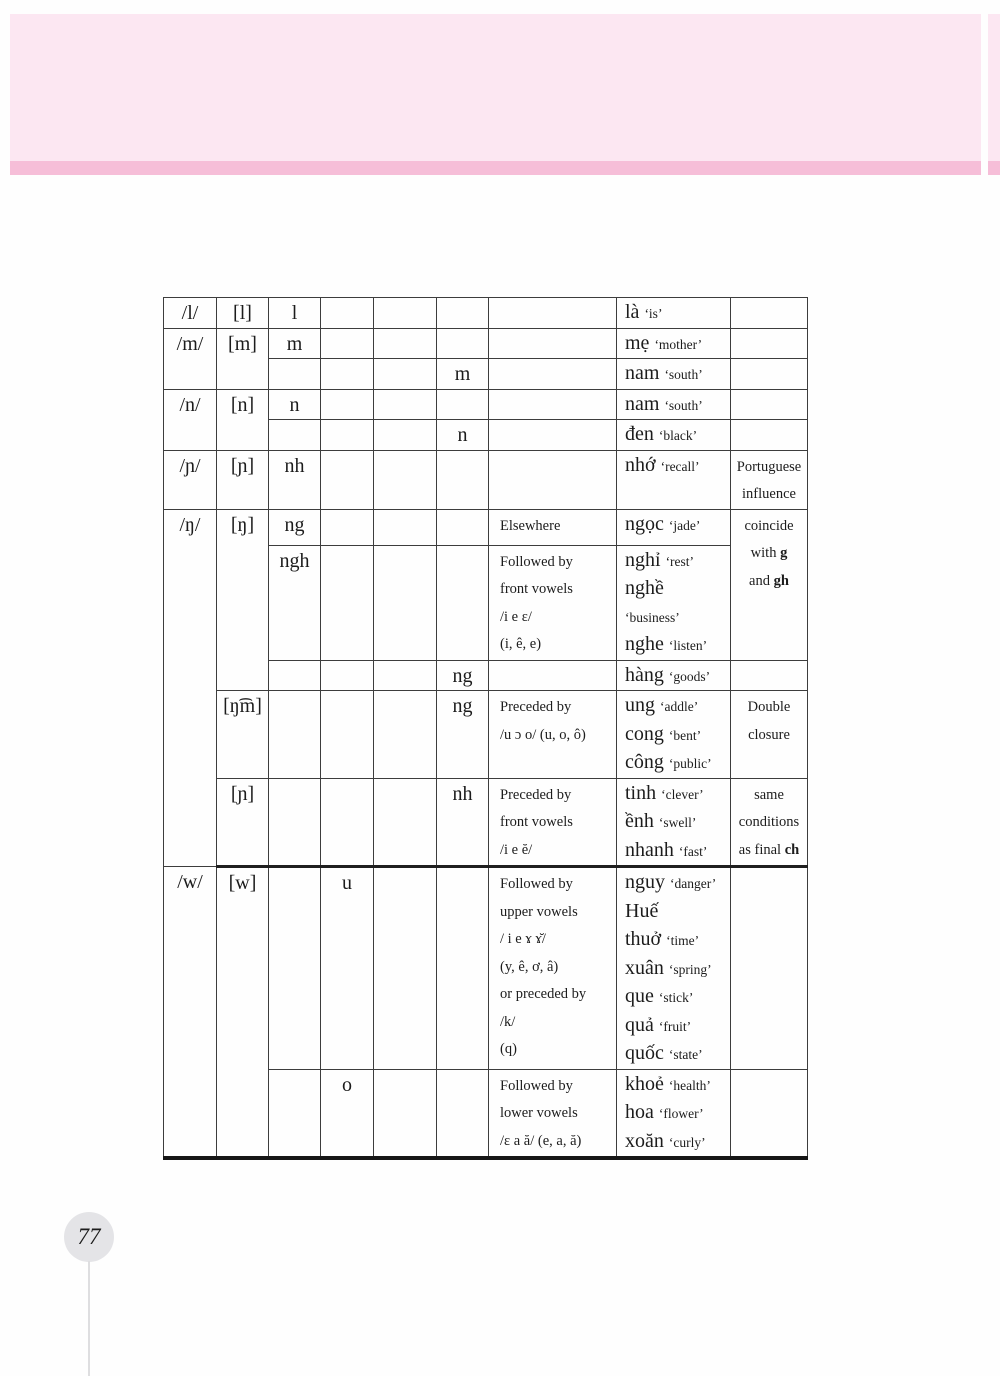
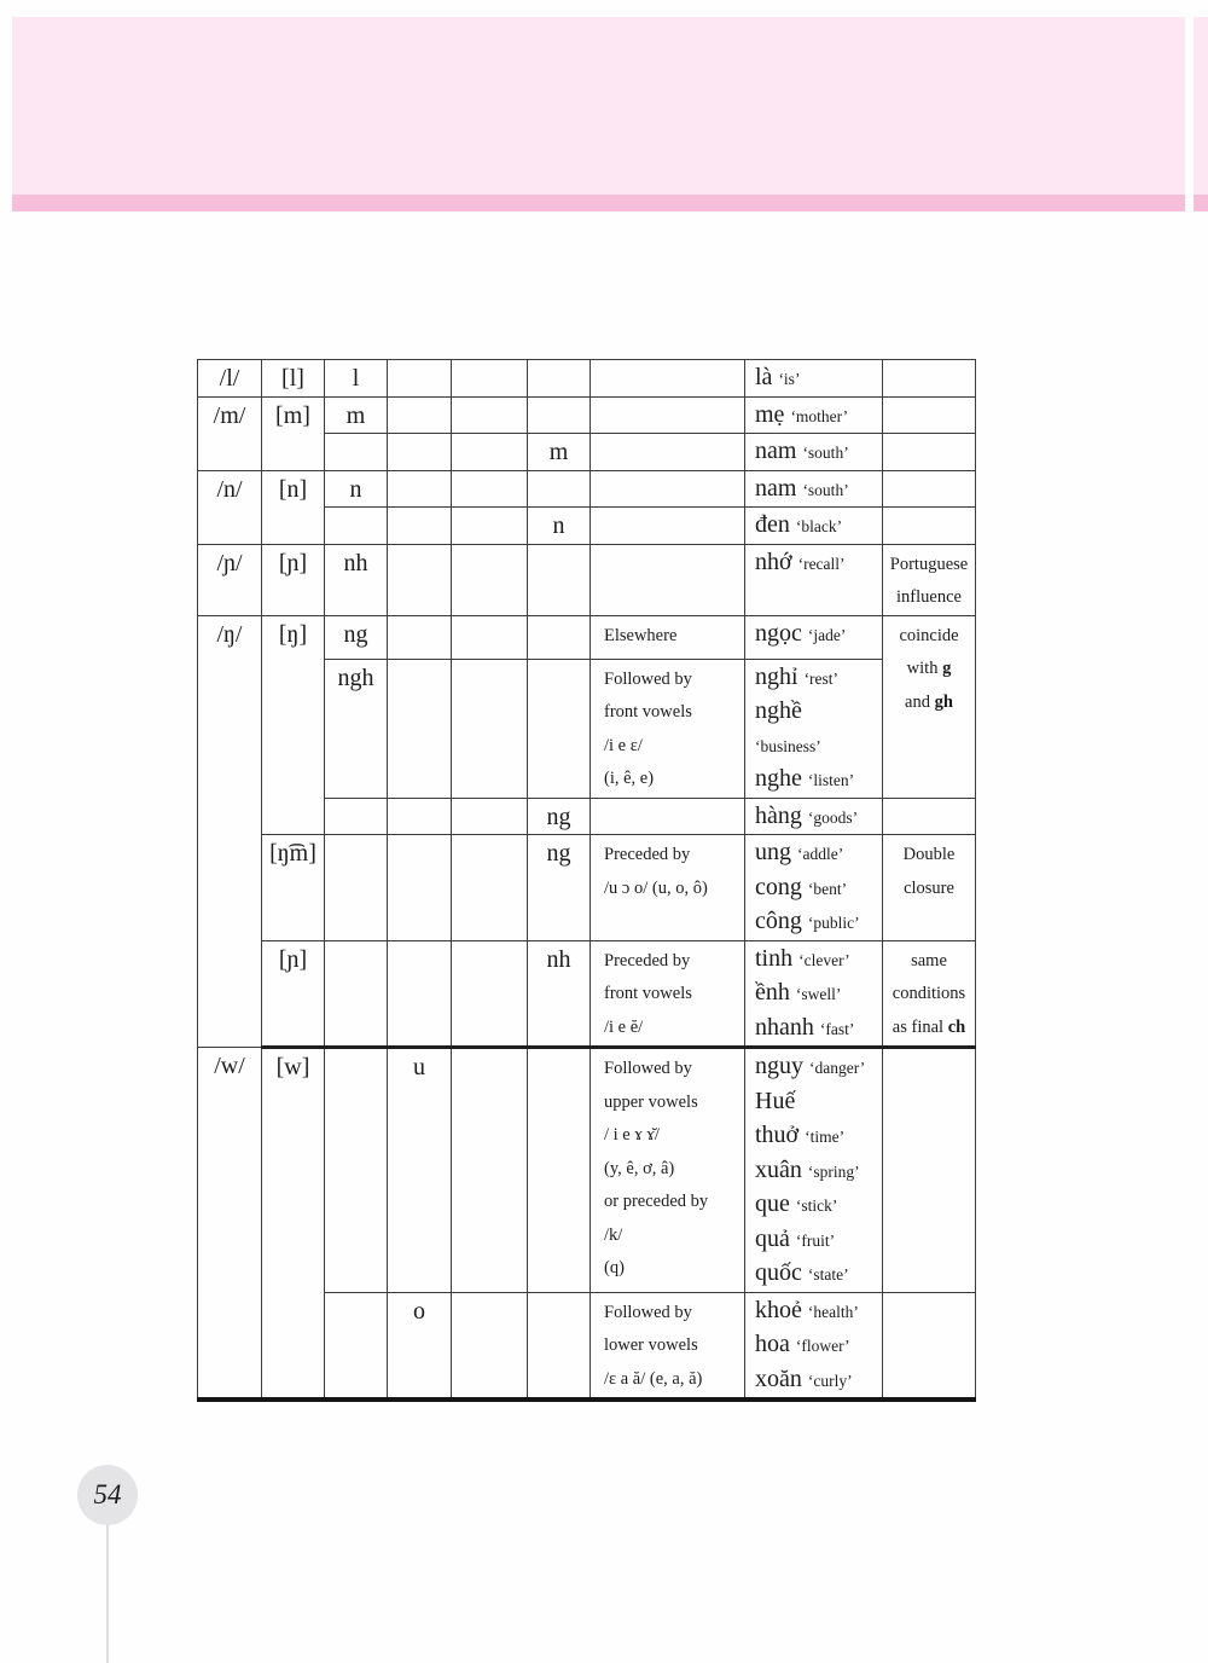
  /l/	[l]	l					là ‘is’
  /m/	[m]	m					mẹ ‘mother’
  			m		nam ‘south’
  /n/	[n]	n					nam ‘south’
  			n		đen ‘black’
  /ɲ/	[ɲ]	nh					nhớ ‘recall’	Portuguese influence
  /ŋ/	[ŋ]	ng				Elsewhere	ngọc ‘jade’	coincide with g and gh
  ngh				Followed by front vowels /i e ɛ/ (i, ê, e)	nghỉ ‘rest’ nghề ‘business’ nghe ‘listen’
  			ng		hàng ‘goods’
  [ŋ͡m]				ng	Preceded by /u ɔ o/ (u, o, ô)	ung ‘addle’ cong ‘bent’ công ‘public’	Double closure
  [ɲ]				nh	Preceded by front vowels /i e ĕ/	tinh ‘clever’ ềnh ‘swell’ nhanh ‘fast’	same conditions as final ch
  /w/	[w]		u			Followed by upper vowels / i e ɤ ɤ̆/ (y, ê, ơ, â) or preceded by /k/ (q)	nguy ‘danger’ Huế thuở ‘time’ xuân ‘spring’ que ‘stick’ quả ‘fruit’ quốc ‘state’
  	o			Followed by lower vowels /ɛ a ă/ (e, a, ă)	khoẻ ‘health’ hoa ‘flower’ xoăn ‘curly’
- 77
+ 54
